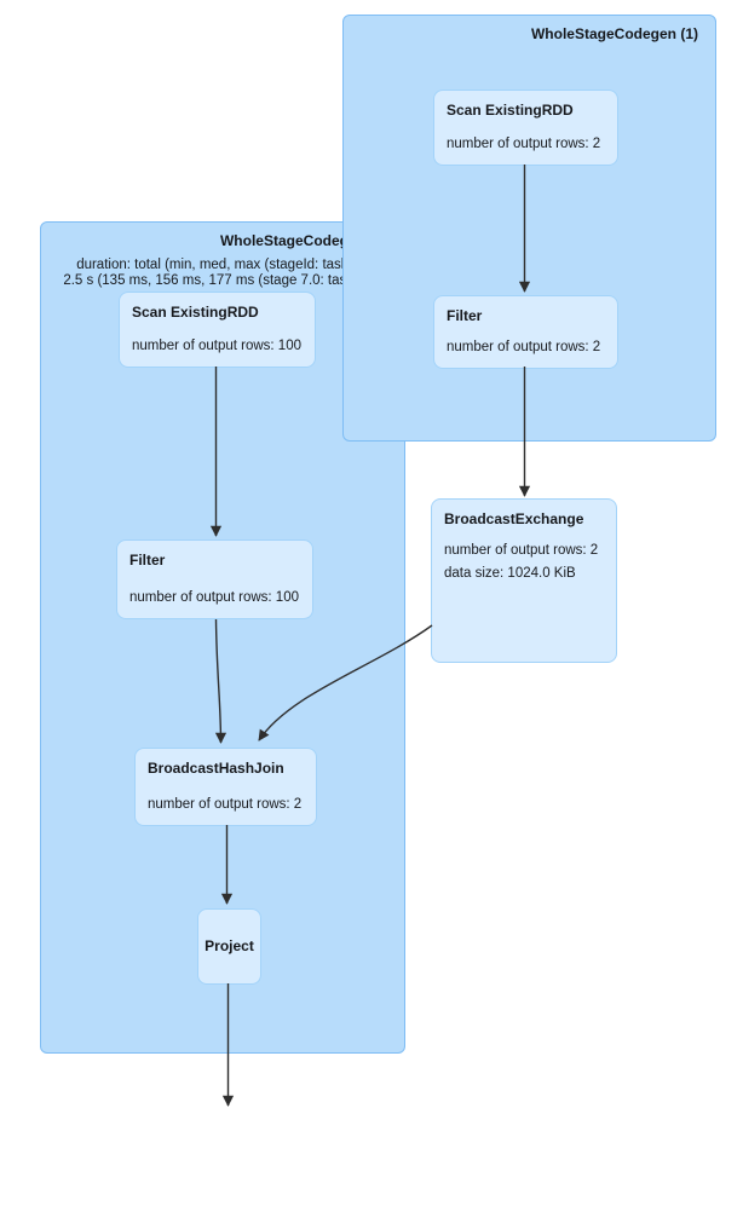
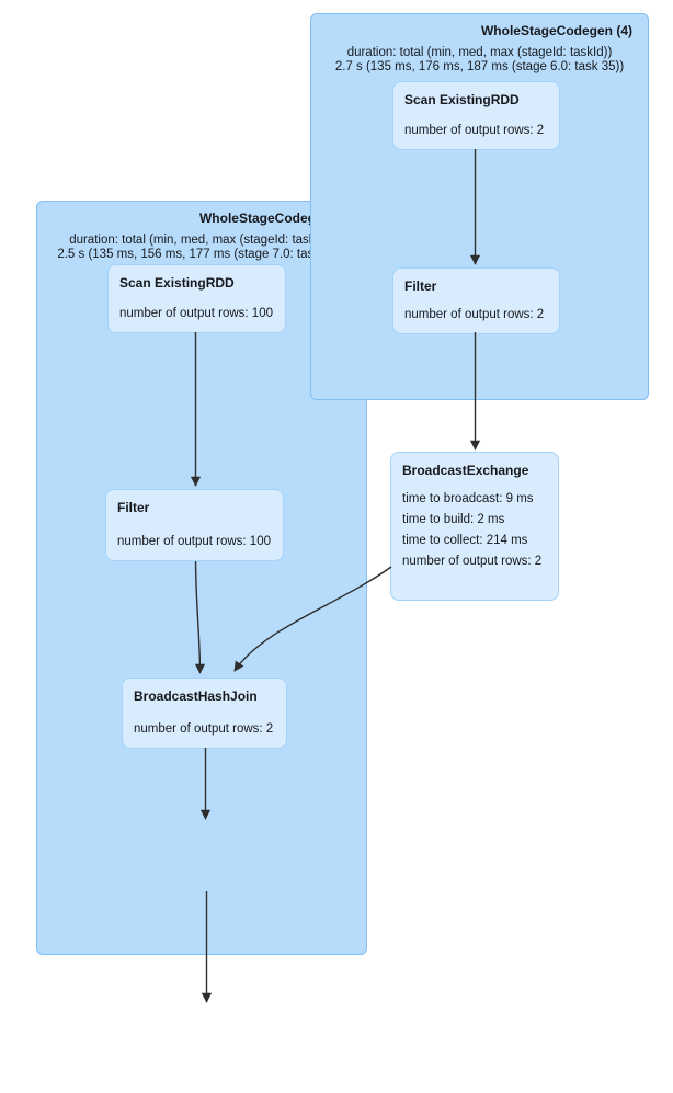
  WholeStageCode
  duration: total (min, med, max (stageId: tas
  2.5 s (135 ms, 156 ms, 177 ms (stage 7.0: ta
  Scan ExistingRDD
  number of output rows: 100
  Filter
  number of output rows: 100
  BroadcastHashJoin
  number of output rows: 2
- Project
- WholeStageCodegen (1)
+ WholeStageCodegen (4)
+ duration: total (min, med, max (stageId: taskId))
+ 2.7 s (135 ms, 176 ms, 187 ms (stage 6.0: task 35))
  Scan ExistingRDD
  number of output rows: 2
  Filter
  number of output rows: 2
  BroadcastExchange
+ time to broadcast: 9 ms
+ time to build: 2 ms
+ time to collect: 214 ms
  number of output rows: 2
- data size: 1024.0 KiB
